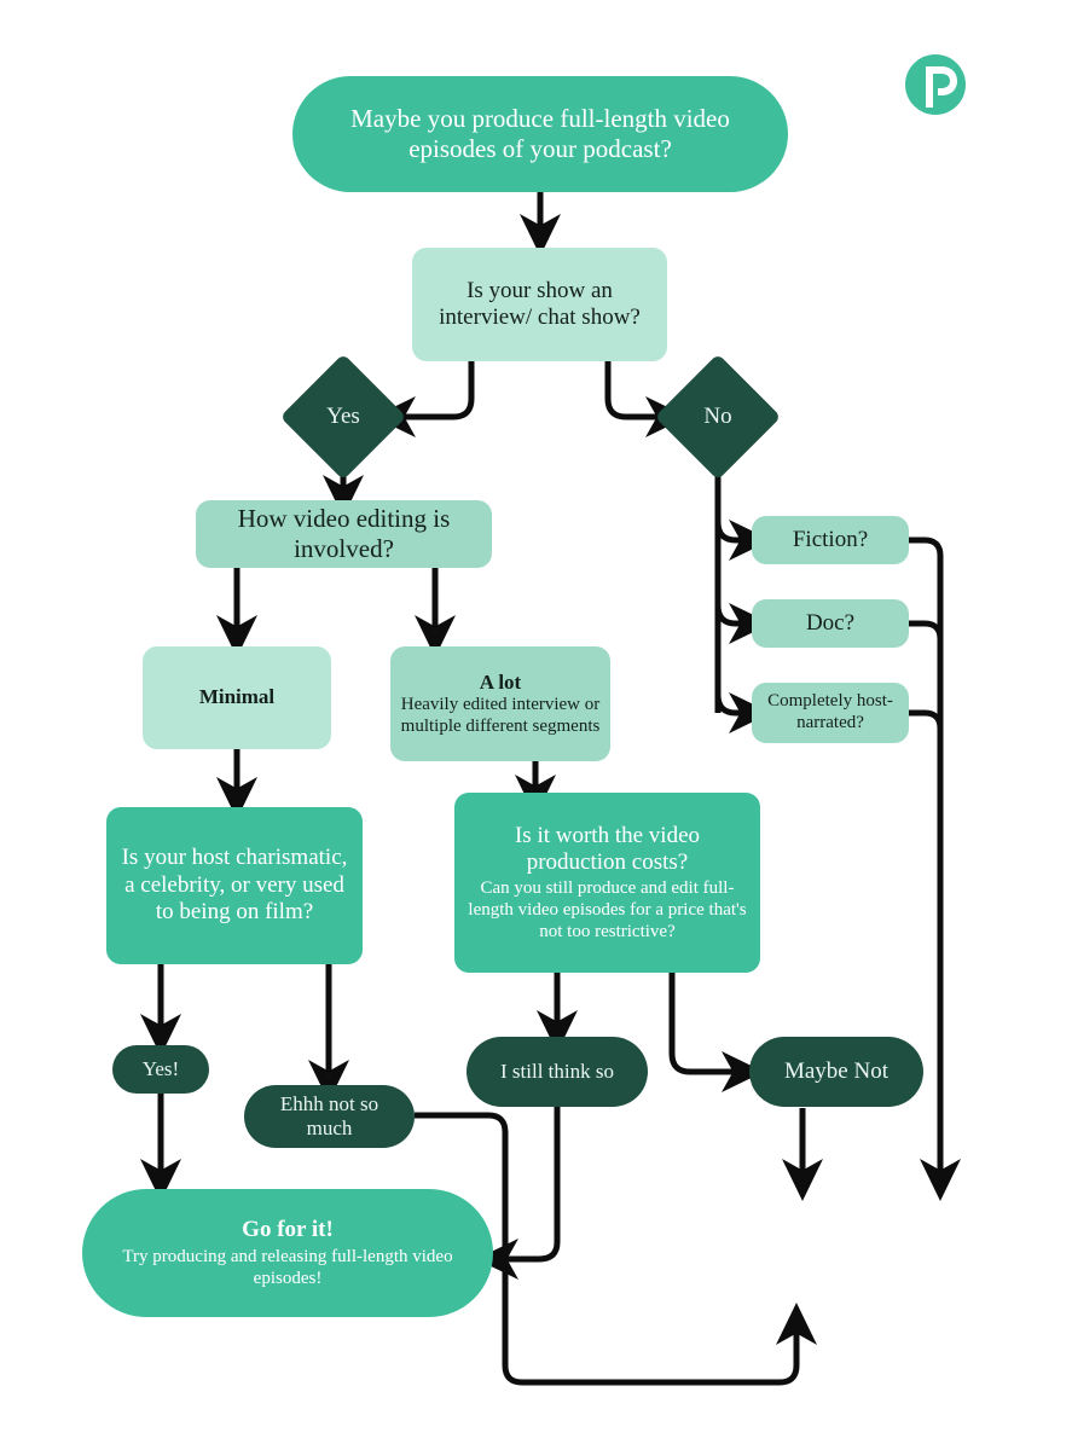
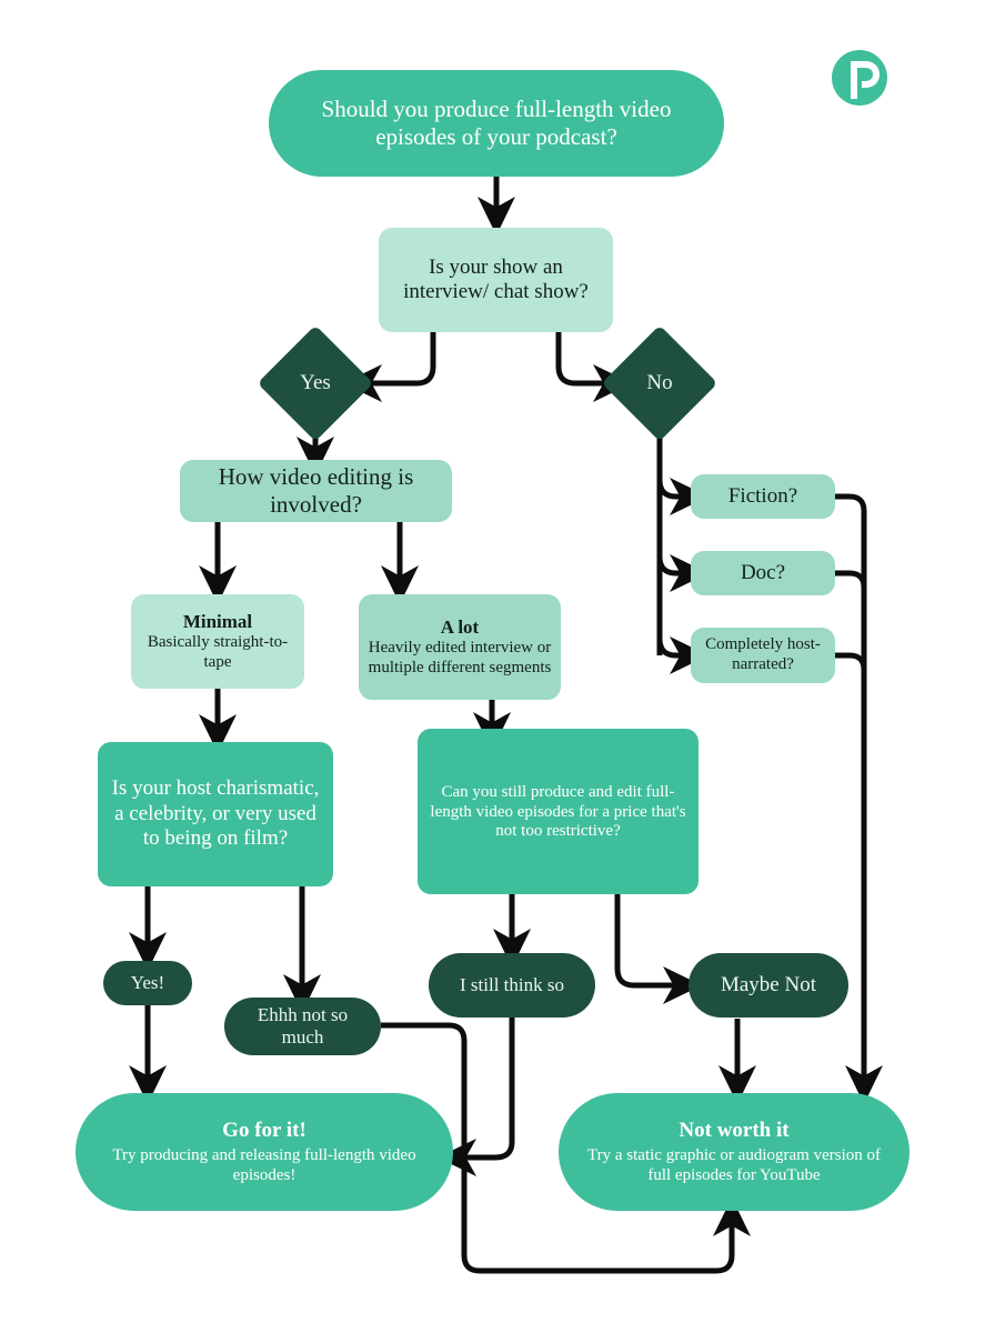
- Maybe you produce full-length video episodes of your podcast?
+ Should you produce full-length video episodes of your podcast?
  Is your show an interview/ chat show?
  Yes
  No
  How video editing is involved?
  Minimal
+ Basically straight-to-tape
  A lot
  Heavily edited interview or multiple different segments
  Fiction?
  Doc?
  Completely host-narrated?
  Is your host charismatic, a celebrity, or very used to being on film?
- Is it worth the video production costs?
  Can you still produce and edit full-length video episodes for a price that's not too restrictive?
  Yes!
  Ehhh not so much
  I still think so
  Maybe Not
  Go for it!
  Try producing and releasing full-length video episodes!
+ Not worth it
+ Try a static graphic or audiogram version of full episodes for YouTube
